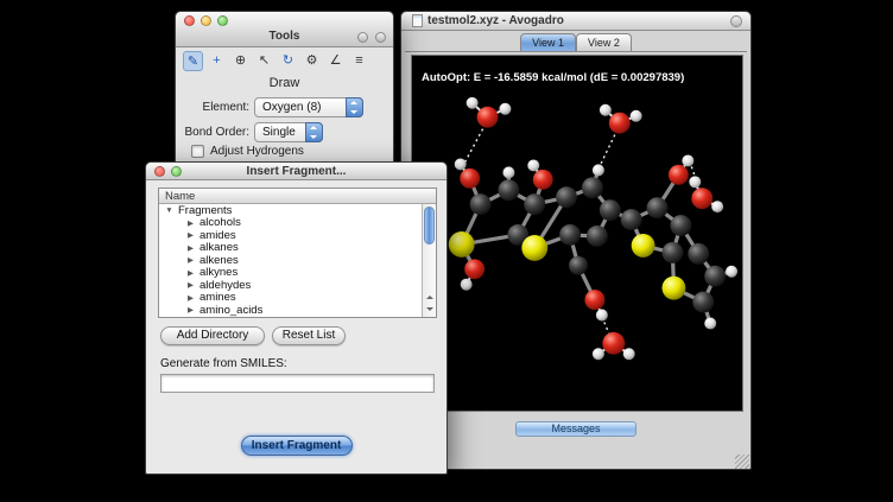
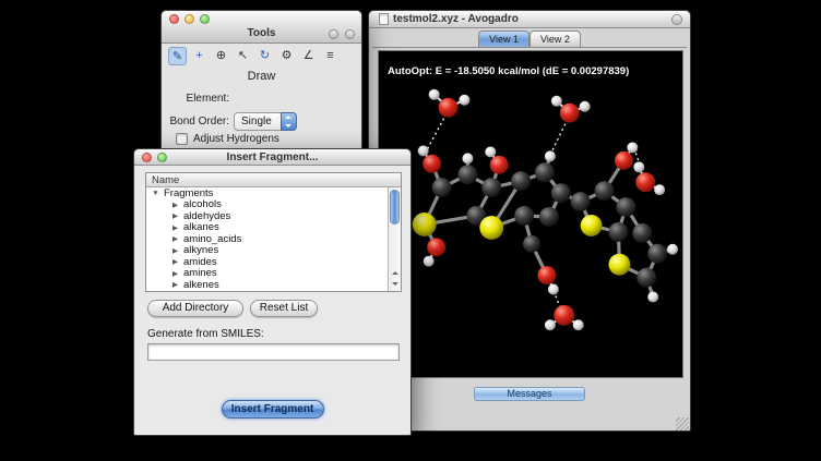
  testmol2.xyz - Avogadro
  View 1
  View 2
- AutoOpt: E = -16.5859 kcal/mol (dE = 0.00297839)
+ AutoOpt: E = -18.5050 kcal/mol (dE = 0.00297839)
  Messages
  Tools
  ✎
  +
  ⊕
  ↖
  ↻
  ⚙
  ∠
  ≡
  Draw
  Element:
- Oxygen (8)
  Bond Order:
  Single
  Adjust Hydrogens
  Insert Fragment...
  Name
  Fragments
  alcohols
- amides
+ aldehydes
  alkanes
- alkenes
+ amino_acids
  alkynes
- aldehydes
+ amides
  amines
- amino_acids
+ alkenes
  Add Directory
  Reset List
  Generate from SMILES:
  Insert Fragment
